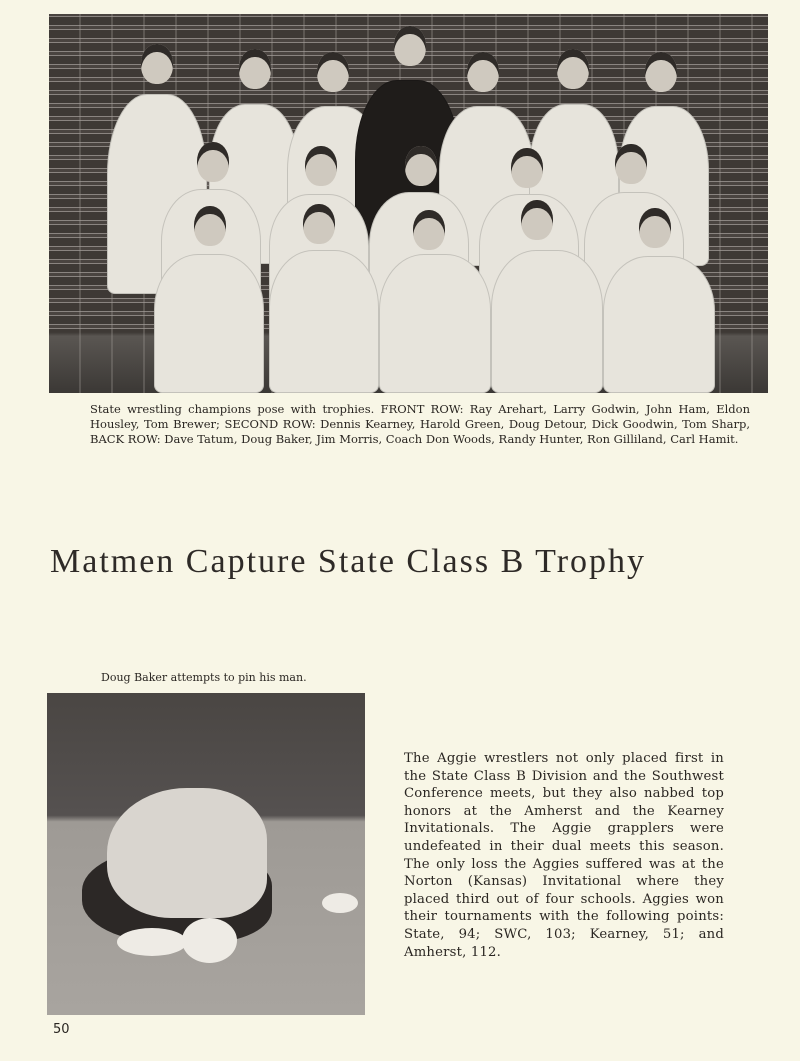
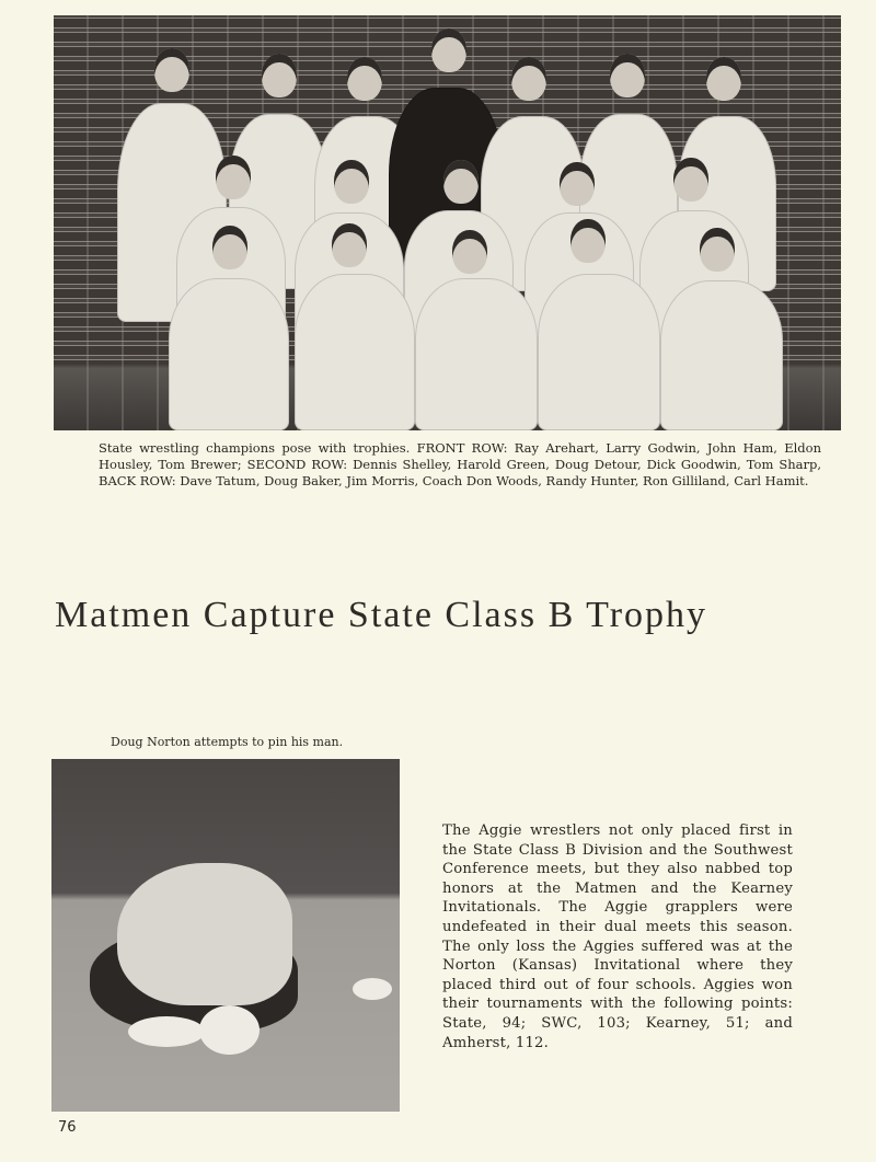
- State wrestling champions pose with trophies. FRONT ROW: Ray Arehart, Larry Godwin, John Ham, Eldon Housley, Tom Brewer; SECOND ROW: Dennis Kearney, Harold Green, Doug Detour, Dick Goodwin, Tom Sharp, BACK ROW: Dave Tatum, Doug Baker, Jim Morris, Coach Don Woods, Randy Hunter, Ron Gilliland, Carl Hamit.
+ State wrestling champions pose with trophies. FRONT ROW: Ray Arehart, Larry Godwin, John Ham, Eldon Housley, Tom Brewer; SECOND ROW: Dennis Shelley, Harold Green, Doug Detour, Dick Goodwin, Tom Sharp, BACK ROW: Dave Tatum, Doug Baker, Jim Morris, Coach Don Woods, Randy Hunter, Ron Gilliland, Carl Hamit.
  Matmen Capture State Class B Trophy
- Doug Baker attempts to pin his man.
+ Doug Norton attempts to pin his man.
- The Aggie wrestlers not only placed first in the State Class B Division and the Southwest Conference meets, but they also nabbed top honors at the Amherst and the Kearney Invitationals. The Aggie grapplers were undefeated in their dual meets this season. The only loss the Aggies suffered was at the Norton (Kansas) Invitational where they placed third out of four schools. Aggies won their tournaments with the following points: State, 94; SWC, 103; Kearney, 51; and Amherst, 112.
+ The Aggie wrestlers not only placed first in the State Class B Division and the Southwest Conference meets, but they also nabbed top honors at the Matmen and the Kearney Invitationals. The Aggie grapplers were undefeated in their dual meets this season. The only loss the Aggies suffered was at the Norton (Kansas) Invitational where they placed third out of four schools. Aggies won their tournaments with the following points: State, 94; SWC, 103; Kearney, 51; and Amherst, 112.
- 50
+ 76
